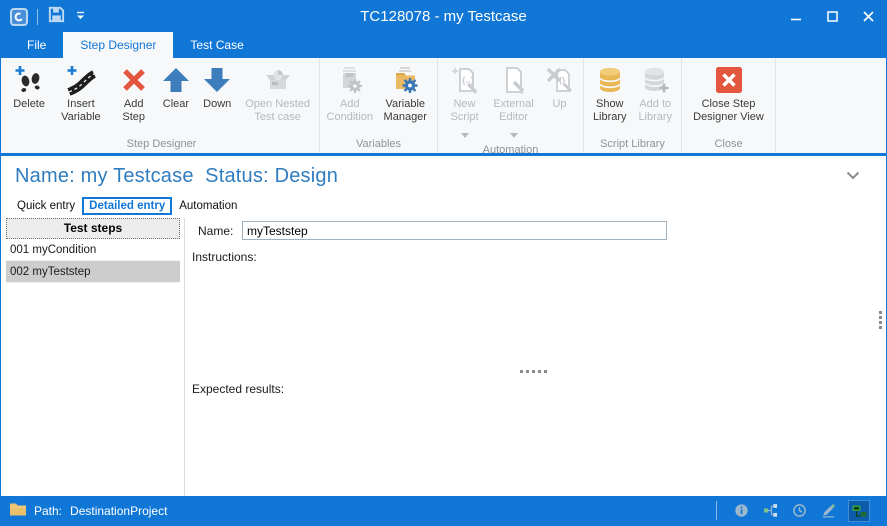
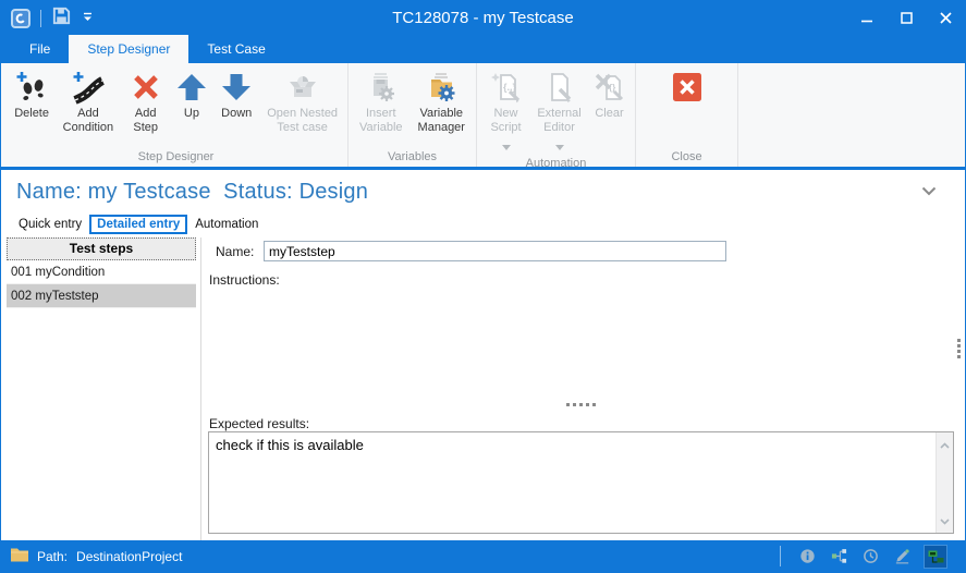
  TC128078 - my Testcase
  File
  Step Designer
  Test Case
  Delete
- Insert Variable
+ Add Condition
  Add Step
- Clear
+ Up
  Down
  Open Nested Test case
  Step Designer
- Add Condition
+ Insert Variable
  Variable Manager
  Variables
  {..}
  New Script
  External Editor
  {}
- Up
+ Clear
  Automation
- Show Library
- Add to Library
- Script Library
- Close Step Designer View
  Close
  Name: my Testcase Status: Design
  Quick entry
  Detailed entry
  Automation
  Test steps
  001 myCondition
  002 myTeststep
  Name:
  myTeststep
  Instructions:
  Expected results:
+ check if this is available
  Path:
  DestinationProject
